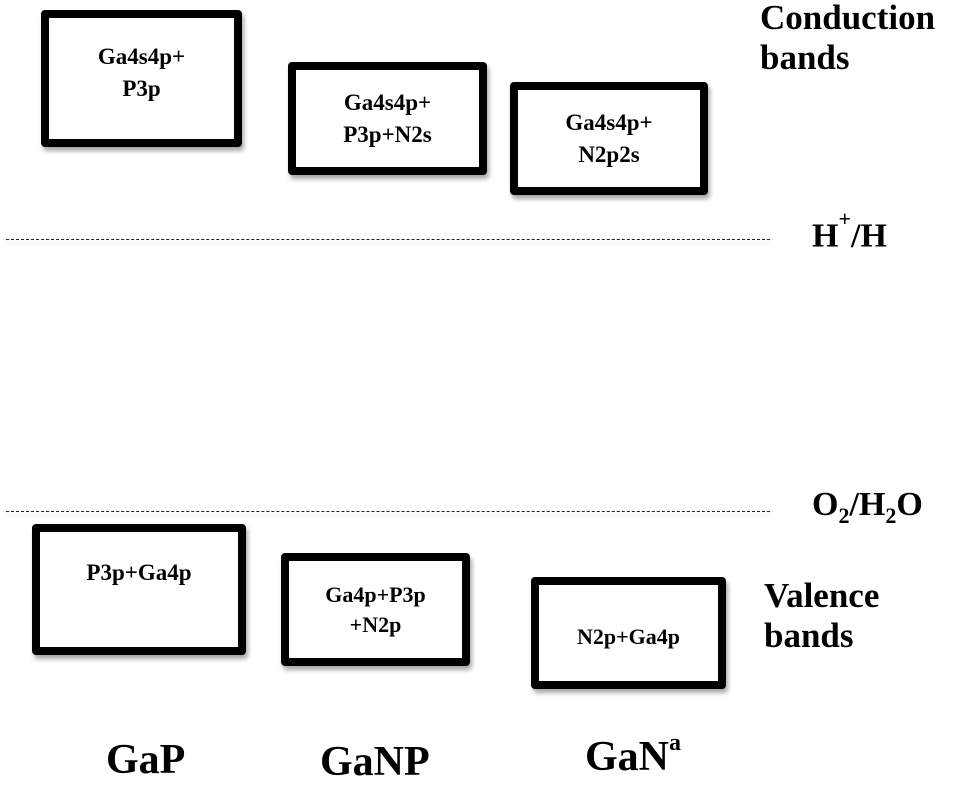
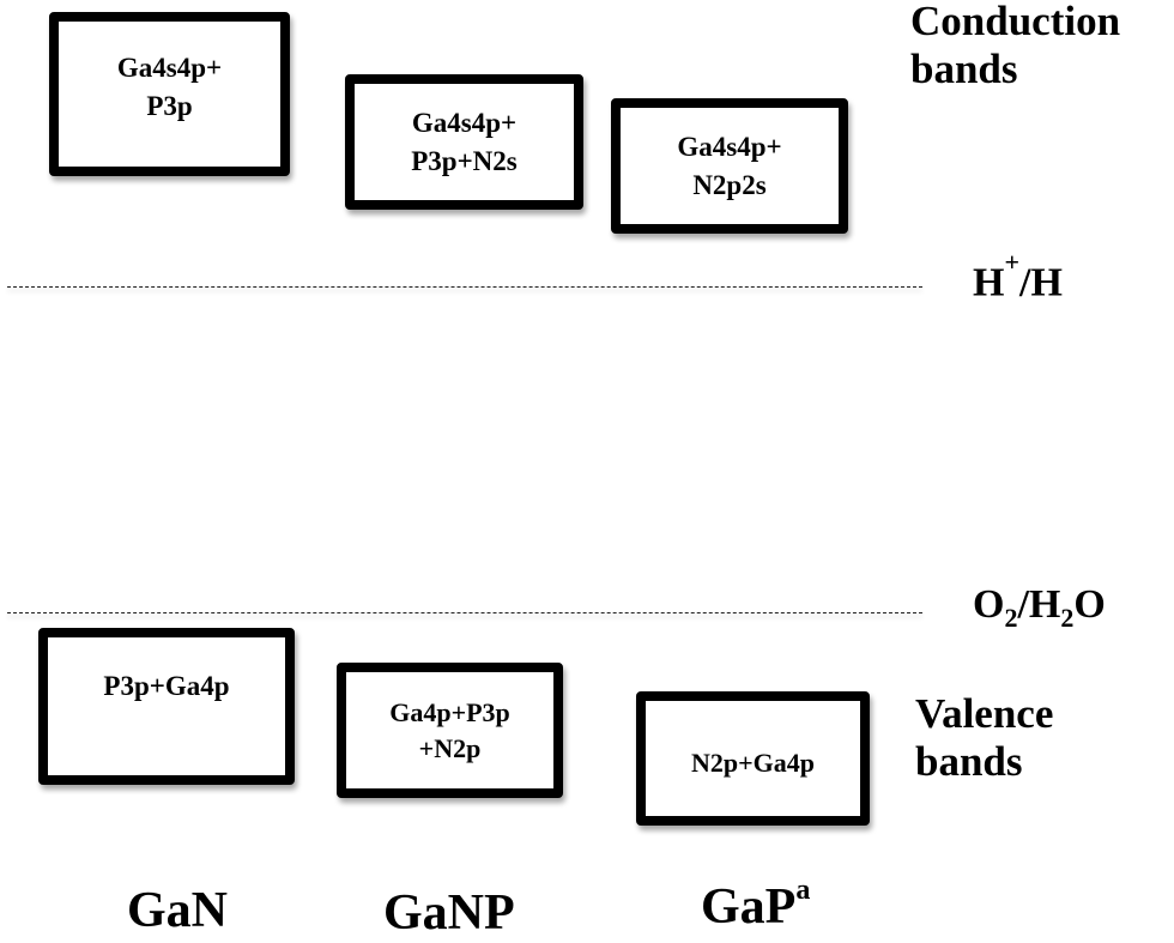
  Ga4s4p+
  P3p
  Ga4s4p+
  P3p+N2s
  Ga4s4p+
  N2p2s
  Conduction
  bands
  Valence
  bands
  H+/H
  O2/H2O
  P3p+Ga4p
  Ga4p+P3p
  +N2p
  N2p+Ga4p
- GaP
+ GaN
  GaNP
- GaNa
+ GaPa
